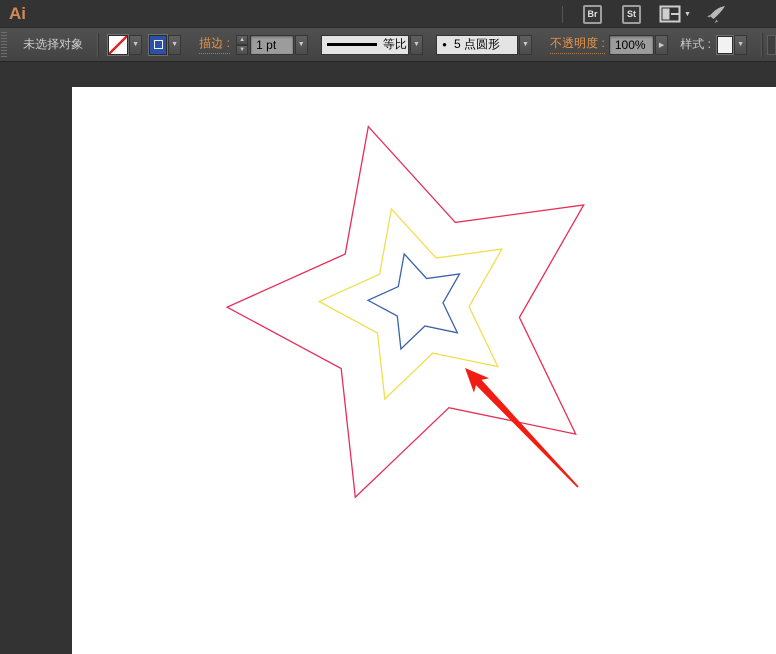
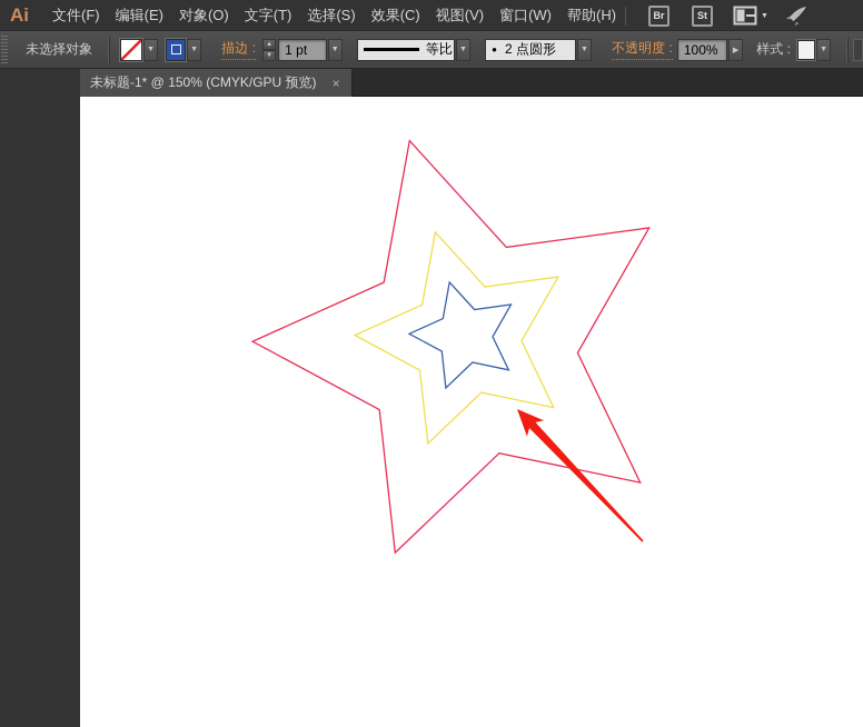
  Ai
+ 文件(F)
+ 编辑(E)
+ 对象(O)
+ 文字(T)
+ 选择(S)
+ 效果(C)
+ 视图(V)
+ 窗口(W)
+ 帮助(H)
  Br
  St
  未选择对象
  描边 :
  1 pt
  等比
  ●
- 5 点圆形
+ 2 点圆形
  不透明度 :
  100%
  样式 :
+ 未标题-1* @ 150% (CMYK/GPU 预览)
+ ×
